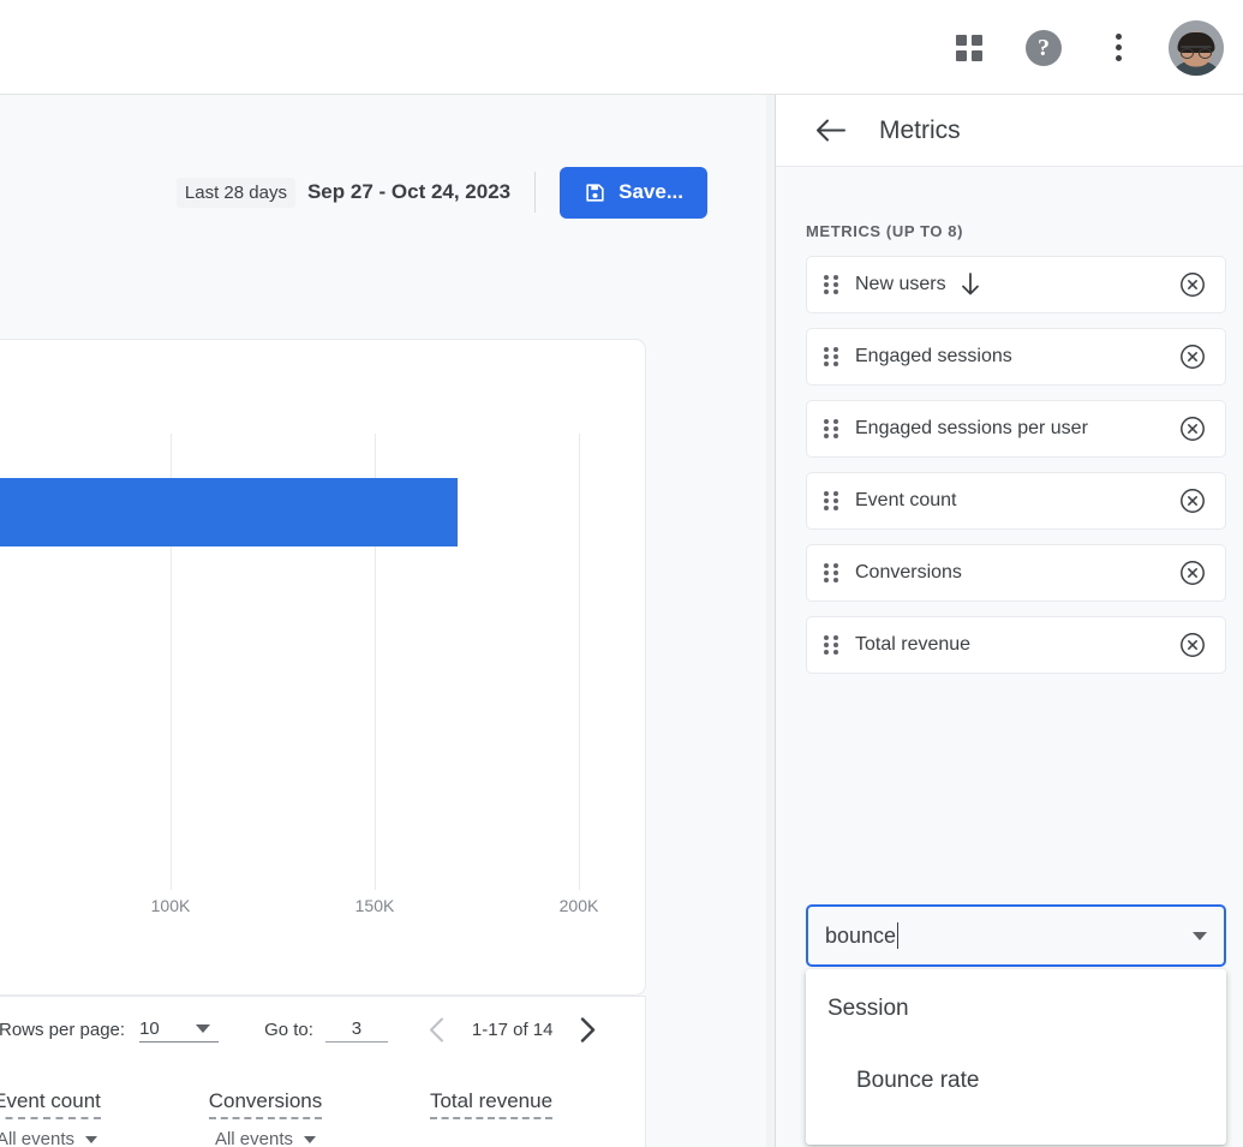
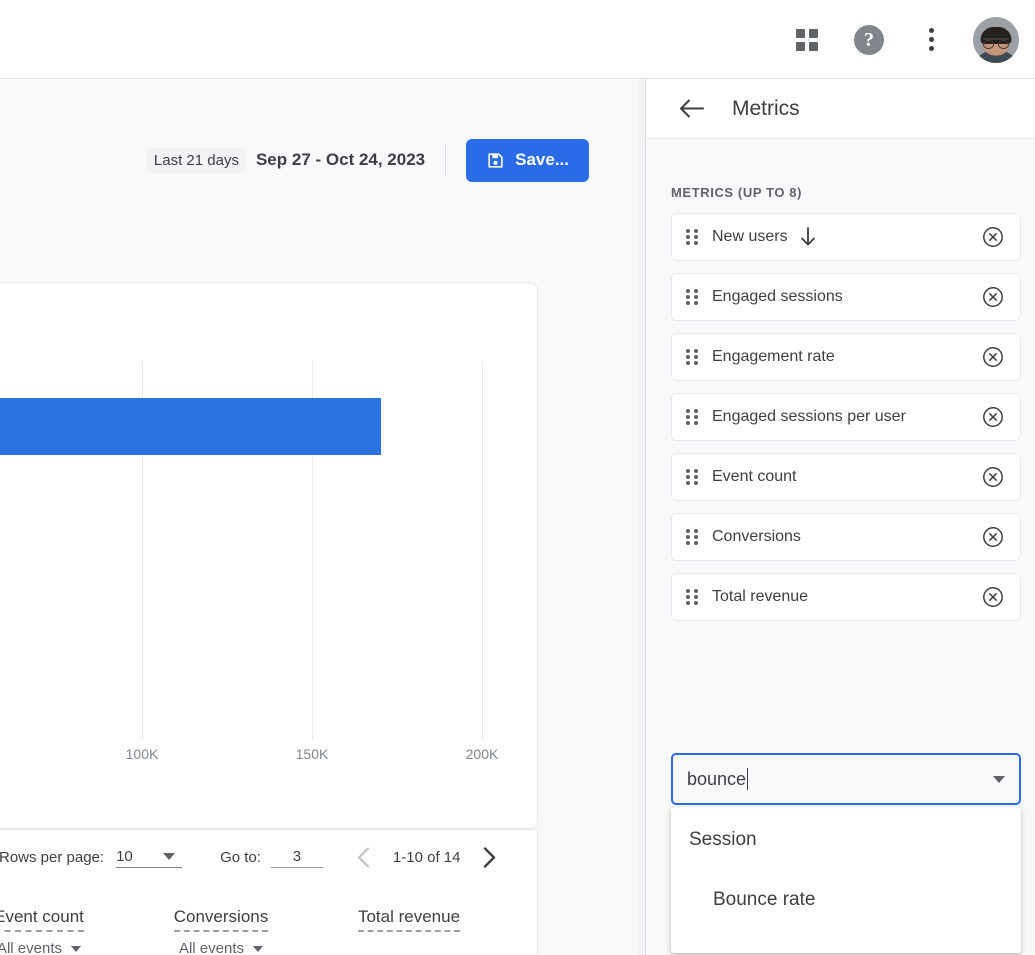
  ?
- Last 28 days
+ Last 21 days
  Sep 27 - Oct 24, 2023
  Save...
  100K
  150K
  200K
  Rows per page:
  10
  Go to:
  3
- 1-17 of 14
+ 1-10 of 14
  vent count
  All events
  Conversions
  All events
  Total revenue
  Metrics
  METRICS (UP TO 8)
  New users
  Engaged sessions
+ Engagement rate
  Engaged sessions per user
  Event count
  Conversions
  Total revenue
  bounce
  Session
  Bounce rate
